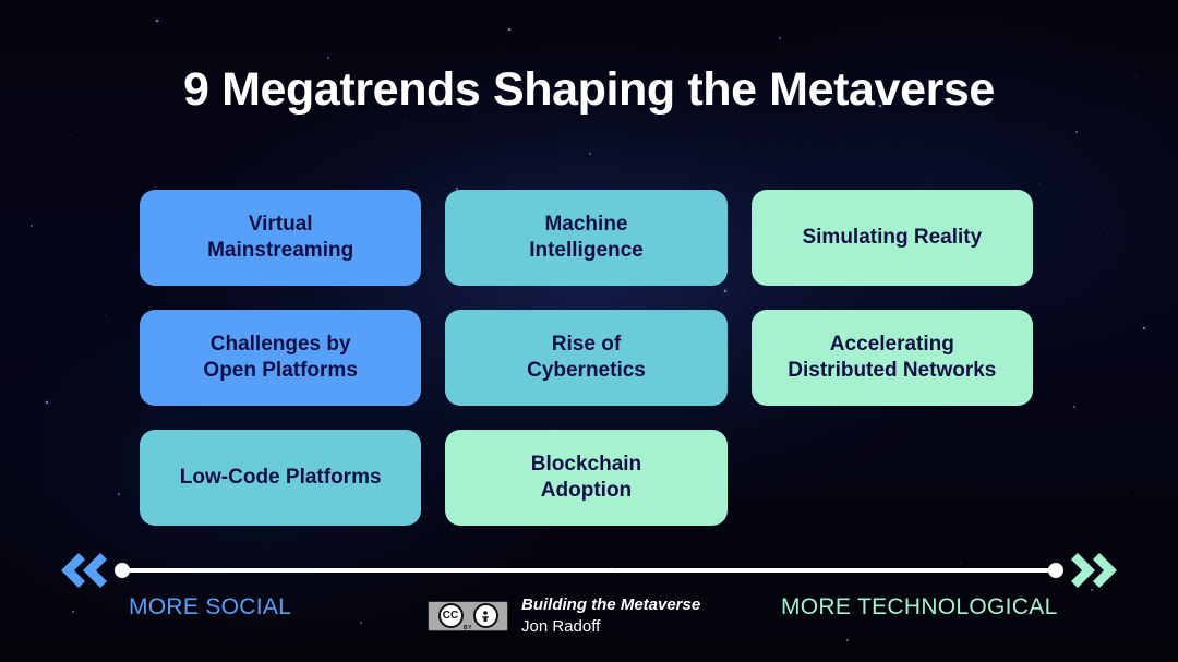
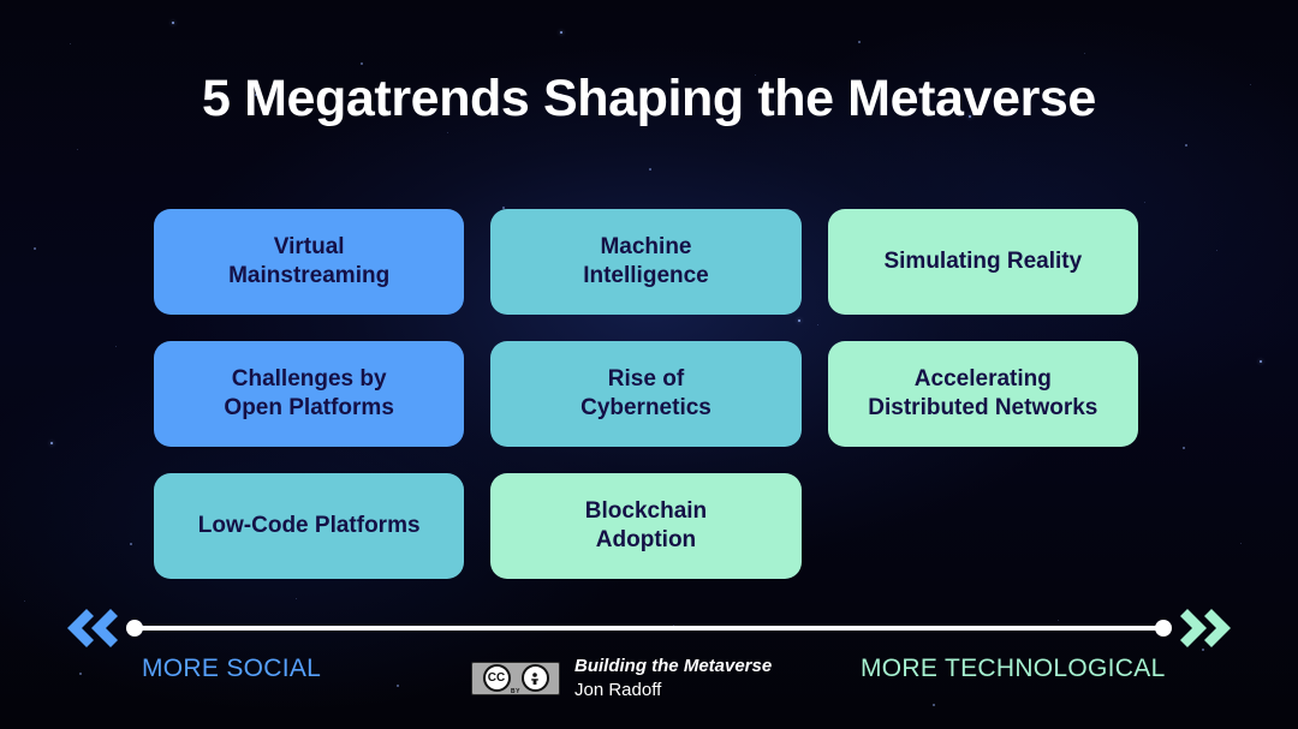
- 9 Megatrends Shaping the Metaverse
+ 5 Megatrends Shaping the Metaverse
  Virtual
  Mainstreaming
  Machine
  Intelligence
  Simulating Reality
  Challenges by
  Open Platforms
  Rise of
  Cybernetics
  Accelerating
  Distributed Networks
  Low-Code Platforms
  Blockchain
  Adoption
  MORE SOCIAL
  MORE TECHNOLOGICAL
  CC
  Building the Metaverse
  Jon Radoff
